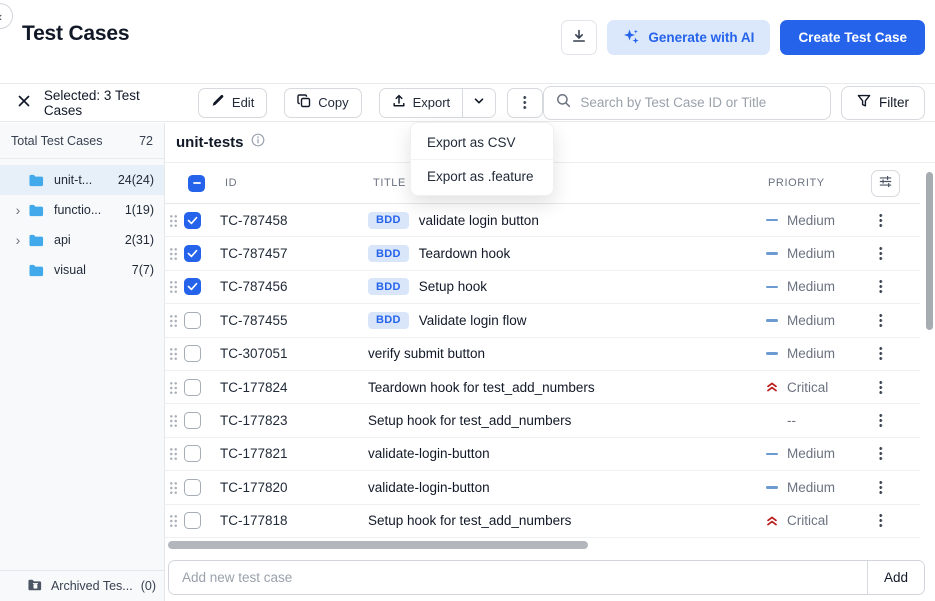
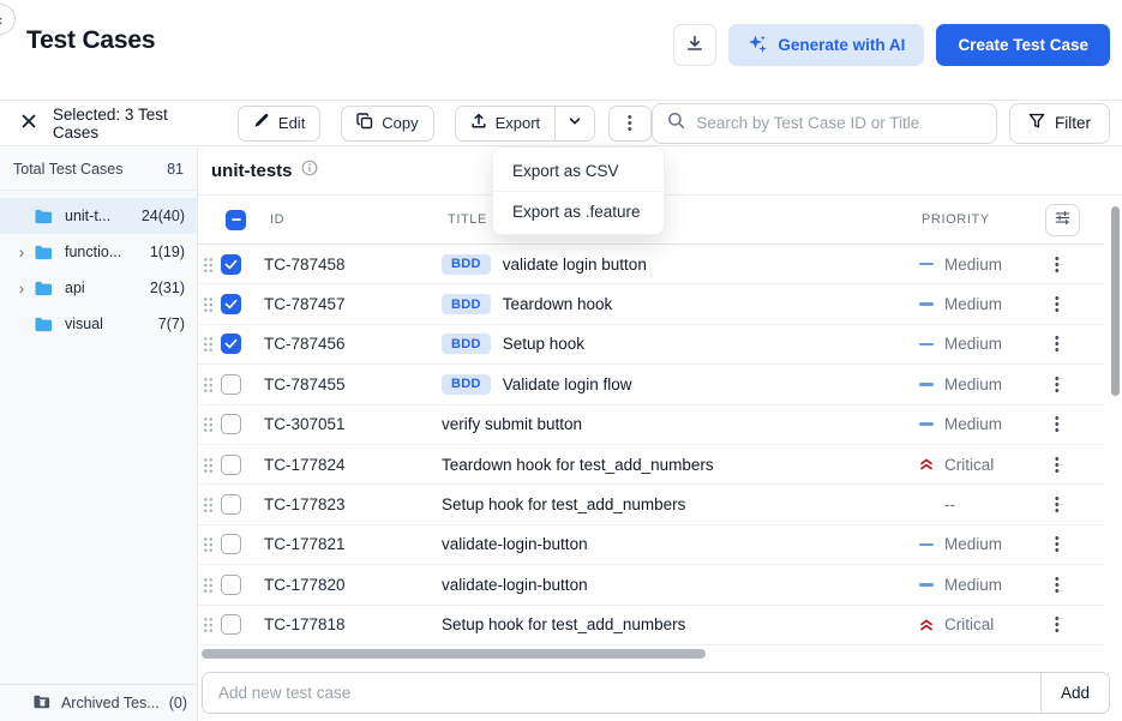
  ‹
  Test Cases
  Generate with AI
  Create Test Case
  Selected: 3 Test Cases
  Edit
  Copy
  Export
  Search by Test Case ID or Title
  Filter
  Total Test Cases
- 72
+ 81
  unit-t...
- 24(24)
+ 24(40)
  ›
  functio...
  1(19)
  ›
  api
  2(31)
  visual
  7(7)
  Archived Tes...
  (0)
  unit-tests
  ID
  TITLE
  PRIORITY
  TC-787458
  BDD
  validate login button
  Medium
  TC-787457
  BDD
  Teardown hook
  Medium
  TC-787456
  BDD
  Setup hook
  Medium
  TC-787455
  BDD
  Validate login flow
  Medium
  TC-307051
  verify submit button
  Medium
  TC-177824
  Teardown hook for test_add_numbers
  Critical
  TC-177823
  Setup hook for test_add_numbers
  --
  TC-177821
  validate-login-button
  Medium
  TC-177820
  validate-login-button
  Medium
  TC-177818
  Setup hook for test_add_numbers
  Critical
  Add new test case
  Add
  Export as CSV
  Export as .feature
